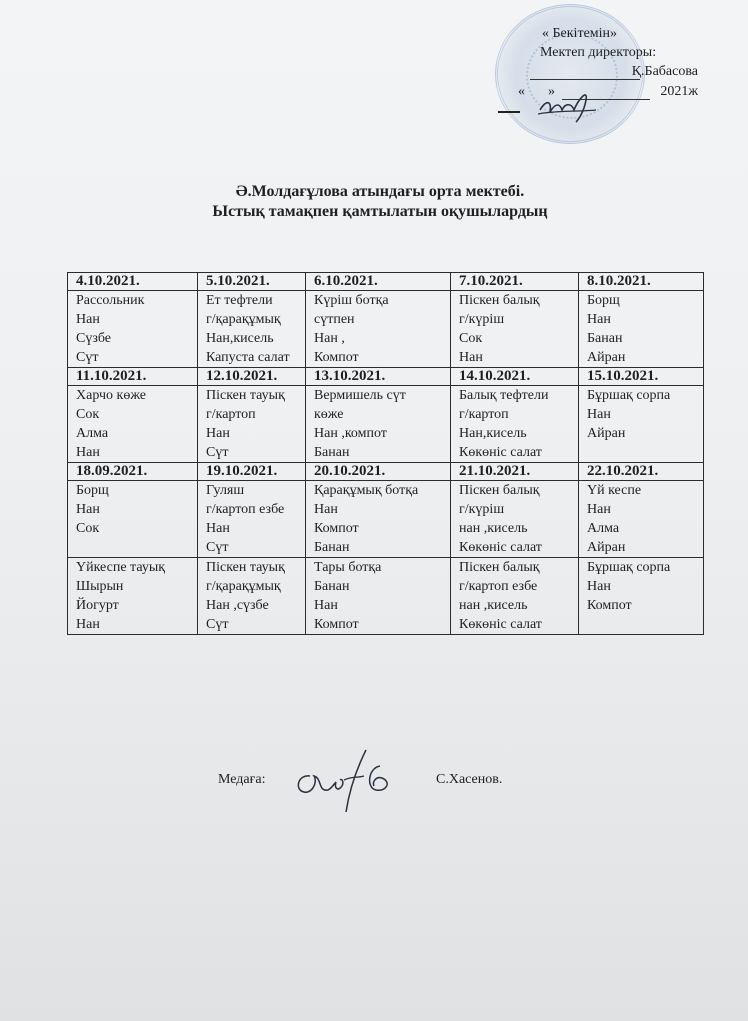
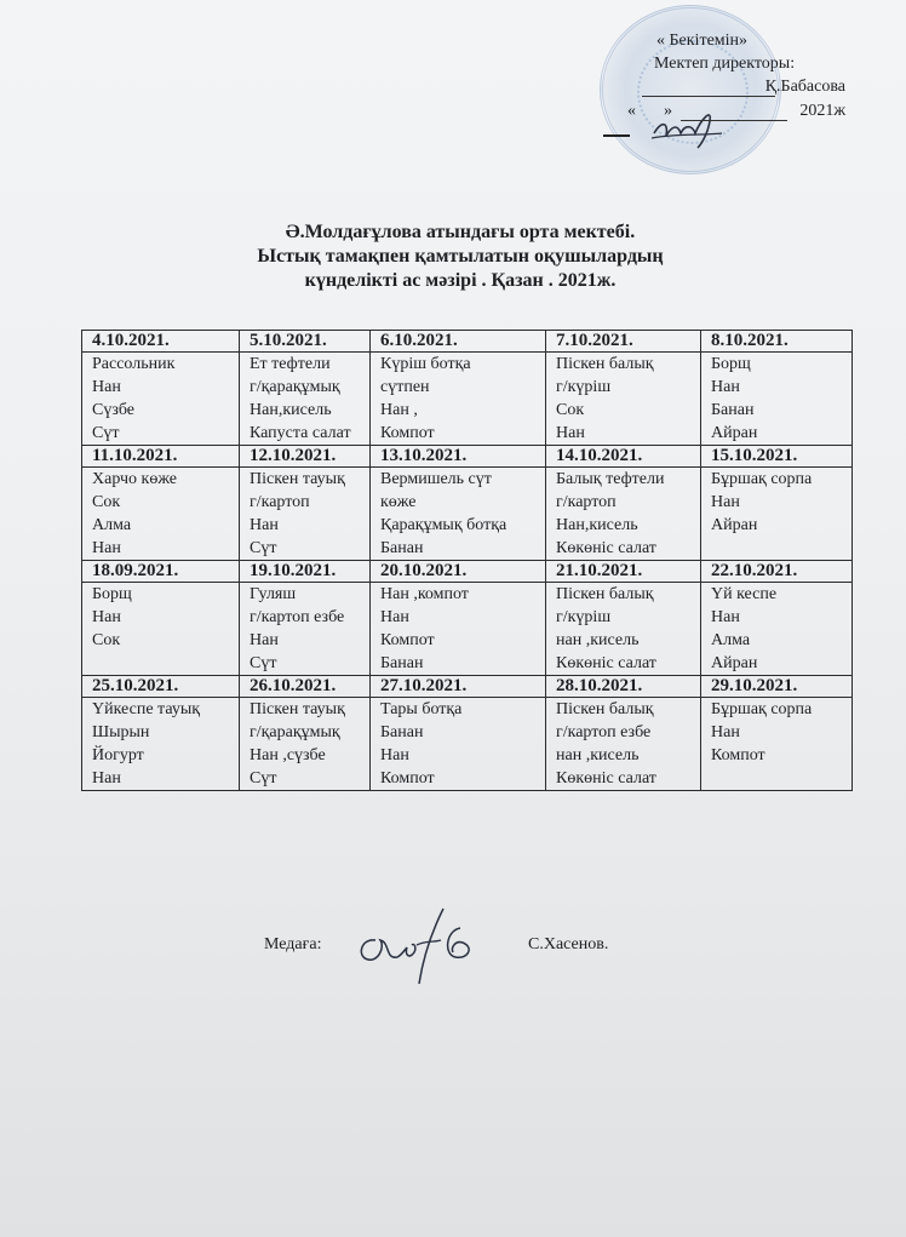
  « Бекітемін»
  Мектеп директоры:
  Қ.Бабасова
  «
  »
  2021ж
  Ә.Молдағұлова атындағы орта мектебі.
  Ыстық тамақпен қамтылатын оқушылардың
+ күнделікті ас мәзірі . Қазан . 2021ж.
  4.10.2021.	5.10.2021.	6.10.2021.	7.10.2021.	8.10.2021.
  РассольникНанСүзбеСүт	Ет тефтелиг/қарақұмықНан,кисельКапуста салат	Күріш ботқасүтпенНан ,Компот	Піскен балықг/күрішСокНан	БорщНанБананАйран
  11.10.2021.	12.10.2021.	13.10.2021.	14.10.2021.	15.10.2021.
- Харчо көжеСокАлмаНан	Піскен тауықг/картопНанСүт	Вермишель сүткөжеНан ,компотБанан	Балық тефтелиг/картопНан,кисельКөкөніс салат	Бұршақ сорпаНанАйран
+ Харчо көжеСокАлмаНан	Піскен тауықг/картопНанСүт	Вермишель сүткөжеҚарақұмық ботқаБанан	Балық тефтелиг/картопНан,кисельКөкөніс салат	Бұршақ сорпаНанАйран
  18.09.2021.	19.10.2021.	20.10.2021.	21.10.2021.	22.10.2021.
- БорщНанСок	Гуляшг/картоп езбеНанСүт	Қарақұмық ботқаНанКомпотБанан	Піскен балықг/күрішнан ,кисельКөкөніс салат	Үй кеспеНанАлмаАйран
+ БорщНанСок	Гуляшг/картоп езбеНанСүт	Нан ,компотНанКомпотБанан	Піскен балықг/күрішнан ,кисельКөкөніс салат	Үй кеспеНанАлмаАйран
+ 25.10.2021.	26.10.2021.	27.10.2021.	28.10.2021.	29.10.2021.
  Үйкеспе тауықШырынЙогуртНан	Піскен тауықг/қарақұмықНан ,сүзбеСүт	Тары ботқаБананНанКомпот	Піскен балықг/картоп езбенан ,кисельКөкөніс салат	Бұршақ сорпаНанКомпот
  Медаға:
  С.Хасенов.
